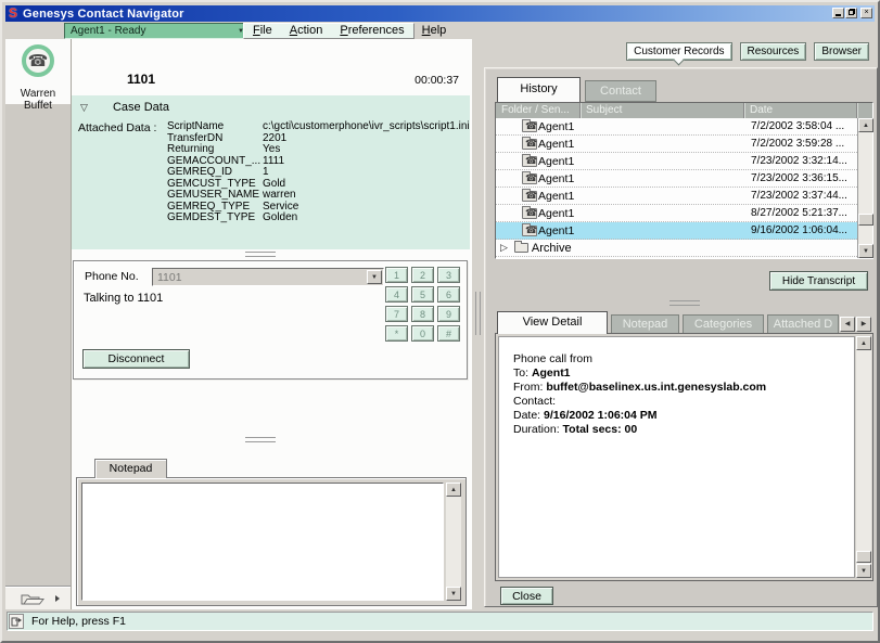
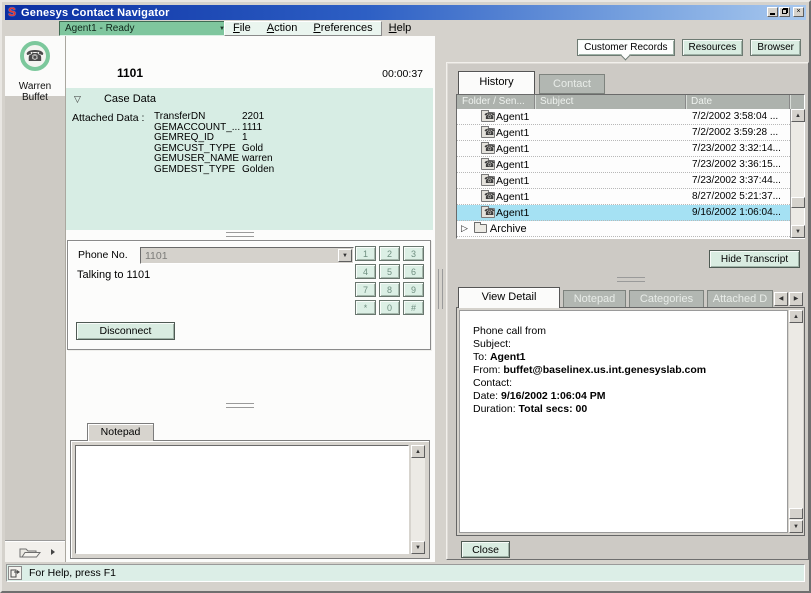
  S
  Genesys Contact Navigator
  Agent1 - Ready
  File
  Action
  Preferences
  Help
  Customer Records
  Resources
  Browser
  ☎
  Warren Buffet
  1101
  00:00:37
  ▽ Case Data
  Attached Data :
- ScriptName
- c:\gcti\customerphone\ivr_scripts\script1.ini
  TransferDN
  2201
- Returning
- Yes
  GEMACCOUNT_...
  1111
  GEMREQ_ID
  1
  GEMCUST_TYPE
  Gold
  GEMUSER_NAME
  warren
- GEMREQ_TYPE
- Service
  GEMDEST_TYPE
  Golden
  Phone No.
  1101
  Talking to 1101
  1
  2
  3
  4
  5
  6
  7
  8
  9
  *
  0
  #
  Disconnect
  Notepad
  History
  Contact
  Folder / Sen...
  Subject
  Date
  ☎
  Agent1
  7/2/2002 3:58:04 ...
  ☎
  Agent1
  7/2/2002 3:59:28 ...
  ☎
  Agent1
  7/23/2002 3:32:14...
  ☎
  Agent1
  7/23/2002 3:36:15...
  ☎
  Agent1
  7/23/2002 3:37:44...
  ☎
  Agent1
  8/27/2002 5:21:37...
  ☎
  Agent1
  9/16/2002 1:06:04...
  ▷
  Archive
  Hide Transcript
  View Detail
  Notepad
  Categories
  Attached D
  Phone call from
+ Subject:
  To: Agent1
  From: buffet@baselinex.us.int.genesyslab.com
  Contact:
  Date: 9/16/2002 1:06:04 PM
  Duration: Total secs: 00
  Close
  For Help, press F1
